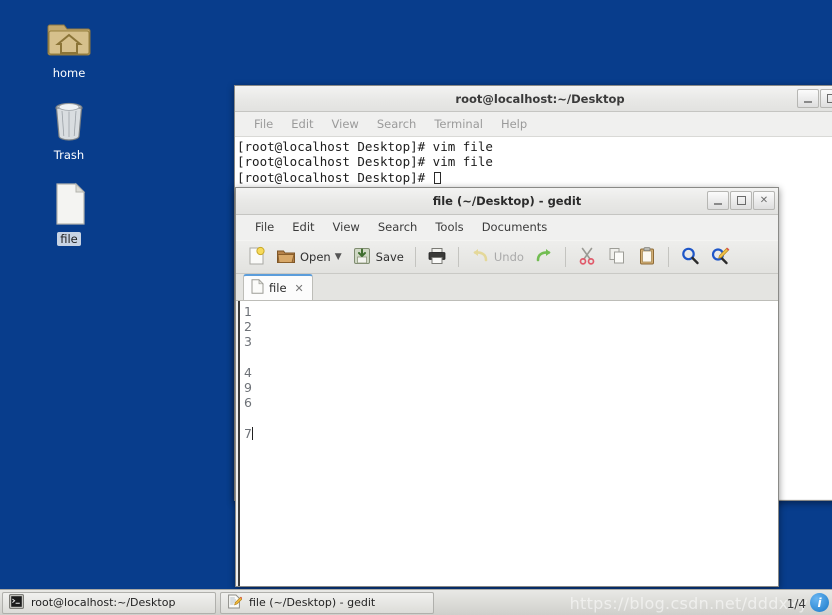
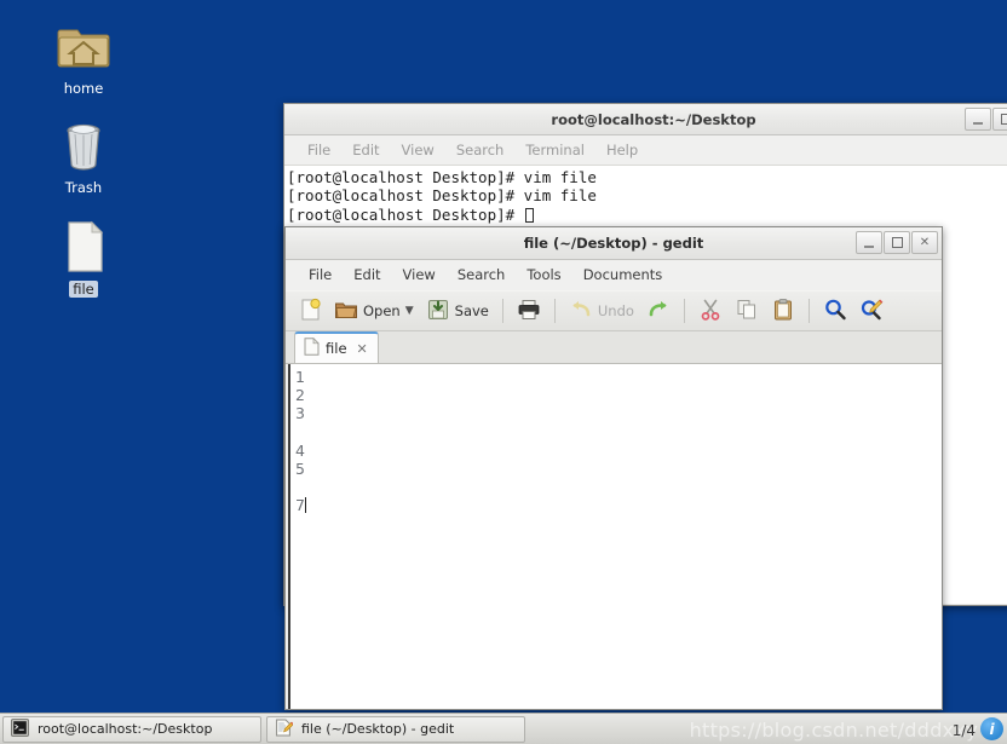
  home
  Trash
  file
  root@localhost:~/Desktop
  File
  Edit
  View
  Search
  Terminal
  Help
  [root@localhost Desktop]# vim file
  [root@localhost Desktop]# vim file
  [root@localhost Desktop]#
  file (~/Desktop) - gedit
  ✕
  File
  Edit
  View
  Search
  Tools
  Documents
  Open
  ▼
  Save
  Undo
  file
  ✕
  1
  2
  3
  4
- 9
+ 5
- 6
  7
  root@localhost:~/Desktop
  file (~/Desktop) - gedit
  https://blog.csdn.net/dddxxy
  1/4
  i
